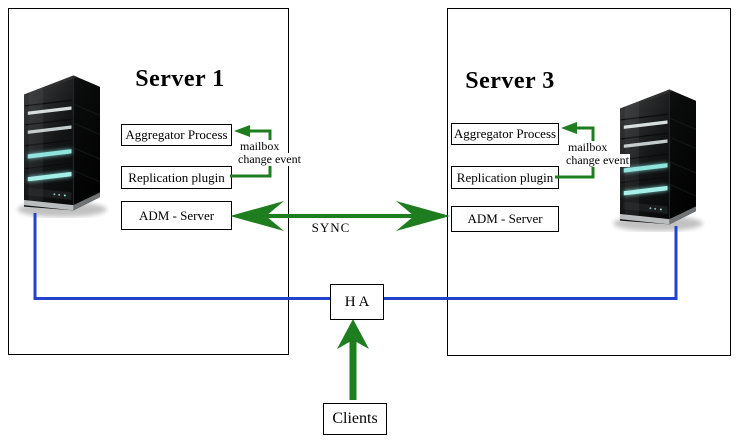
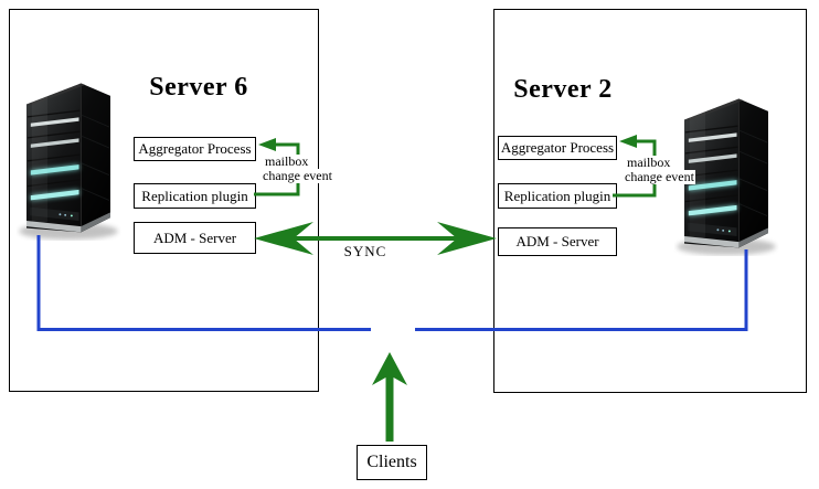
- Server 1
+ Server 6
  Aggregator Process
  Replication plugin
  ADM - Server
- Server 3
+ Server 2
  Aggregator Process
  Replication plugin
  ADM - Server
  mailbox
  change event
  mailbox
  change event
  SYNC
- H A
  Clients
